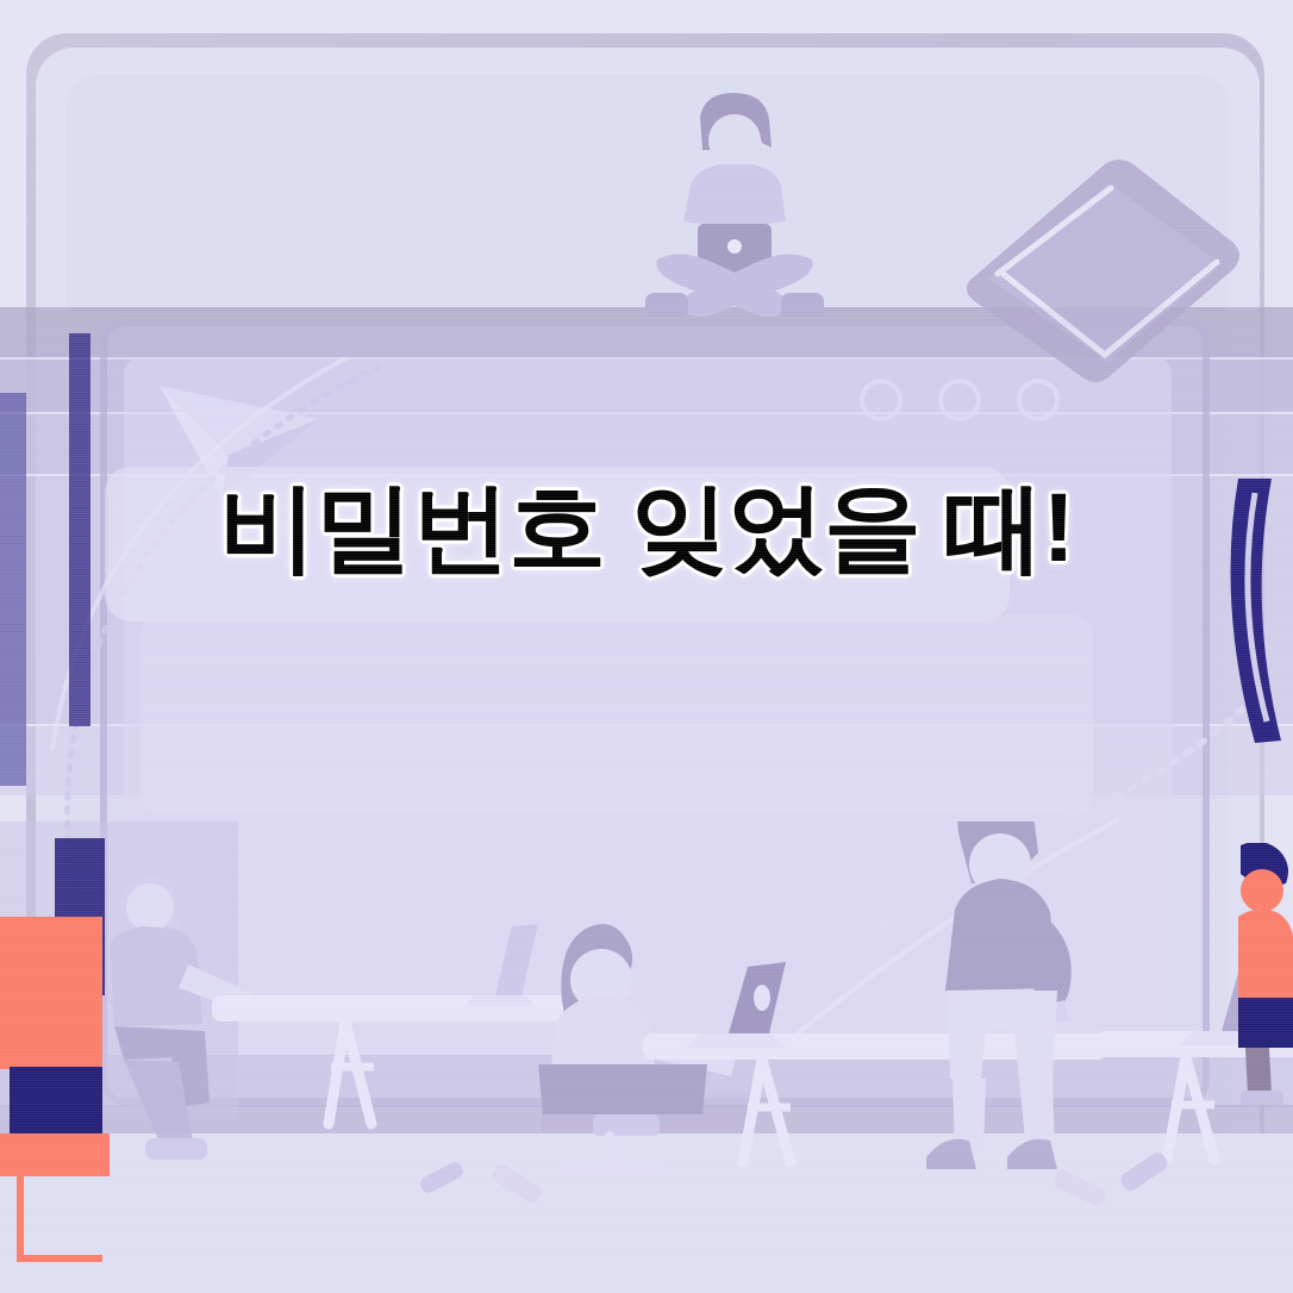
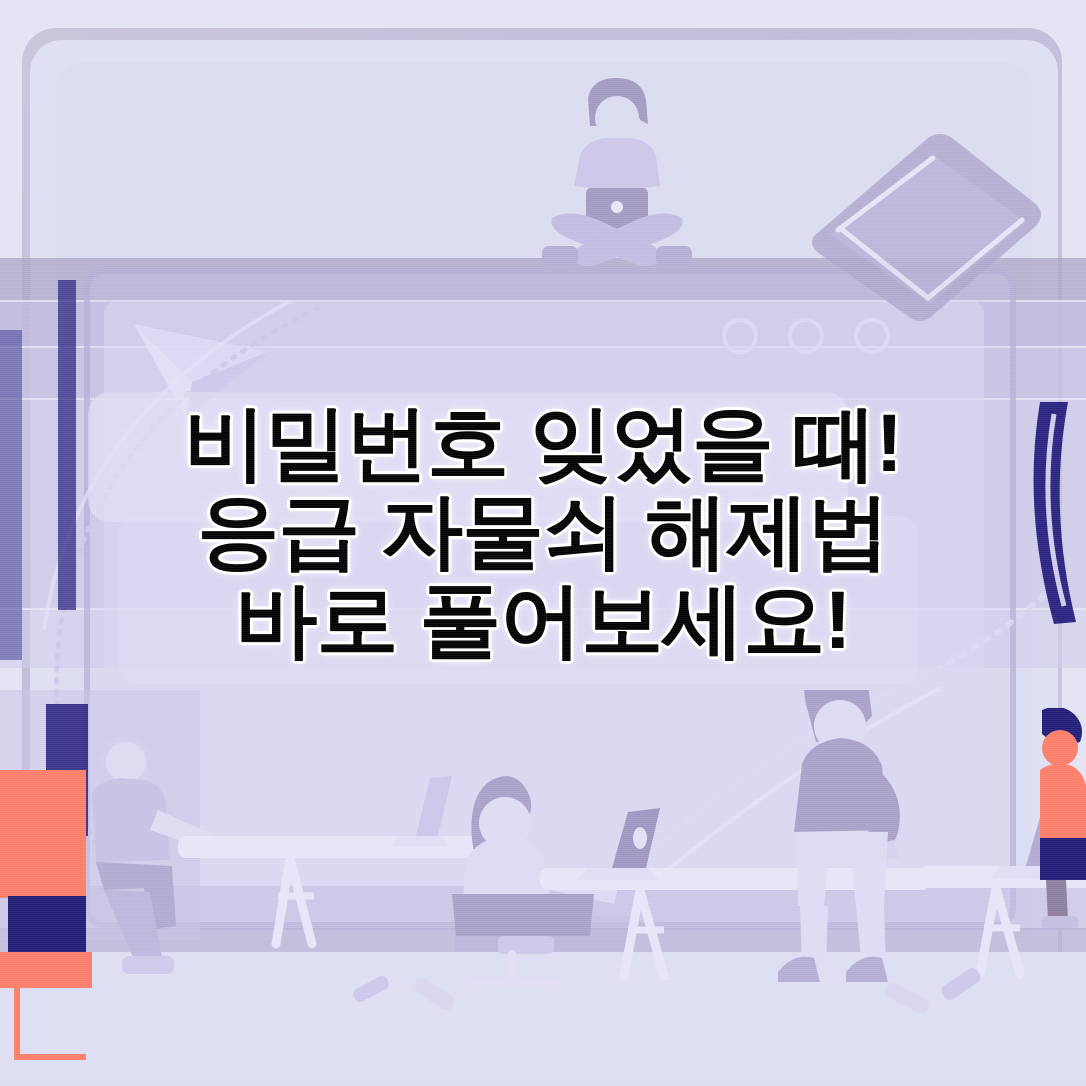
  비밀번호 잊었을 때!
+ 응급 자물쇠 해제법
+ 바로 풀어보세요!
